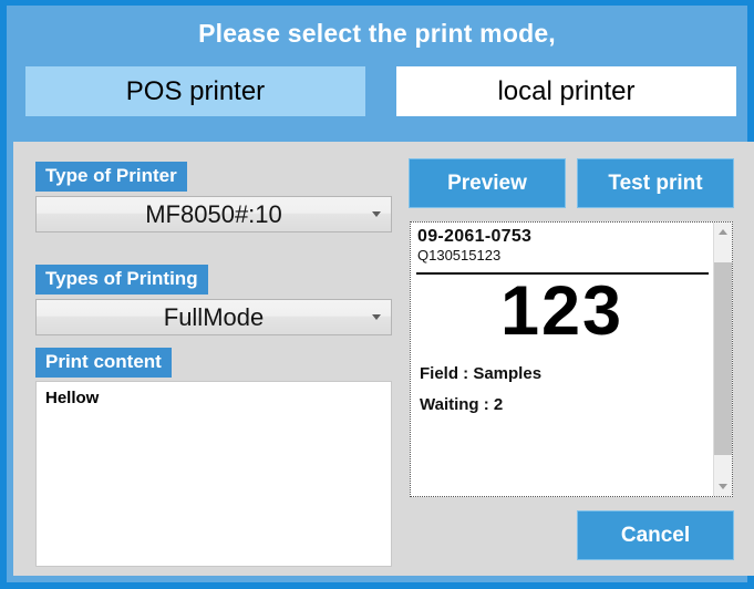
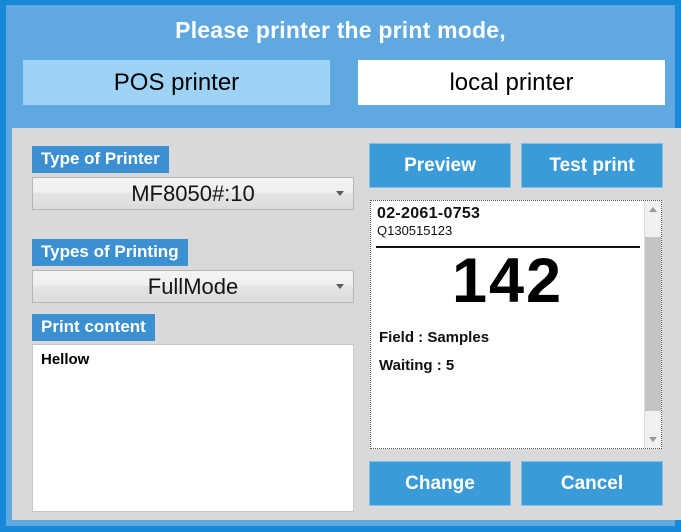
- Please select the print mode,
+ Please printer the print mode,
  POS printer
  local printer
  Type of Printer
  MF8050#:10
  Types of Printing
  FullMode
  Print content
  Hellow
  Preview
  Test print
- 09-2061-0753
+ 02-2061-0753
  Q130515123
- 123
+ 142
  Field : Samples
- Waiting : 2
+ Waiting : 5
+ Change
  Cancel
